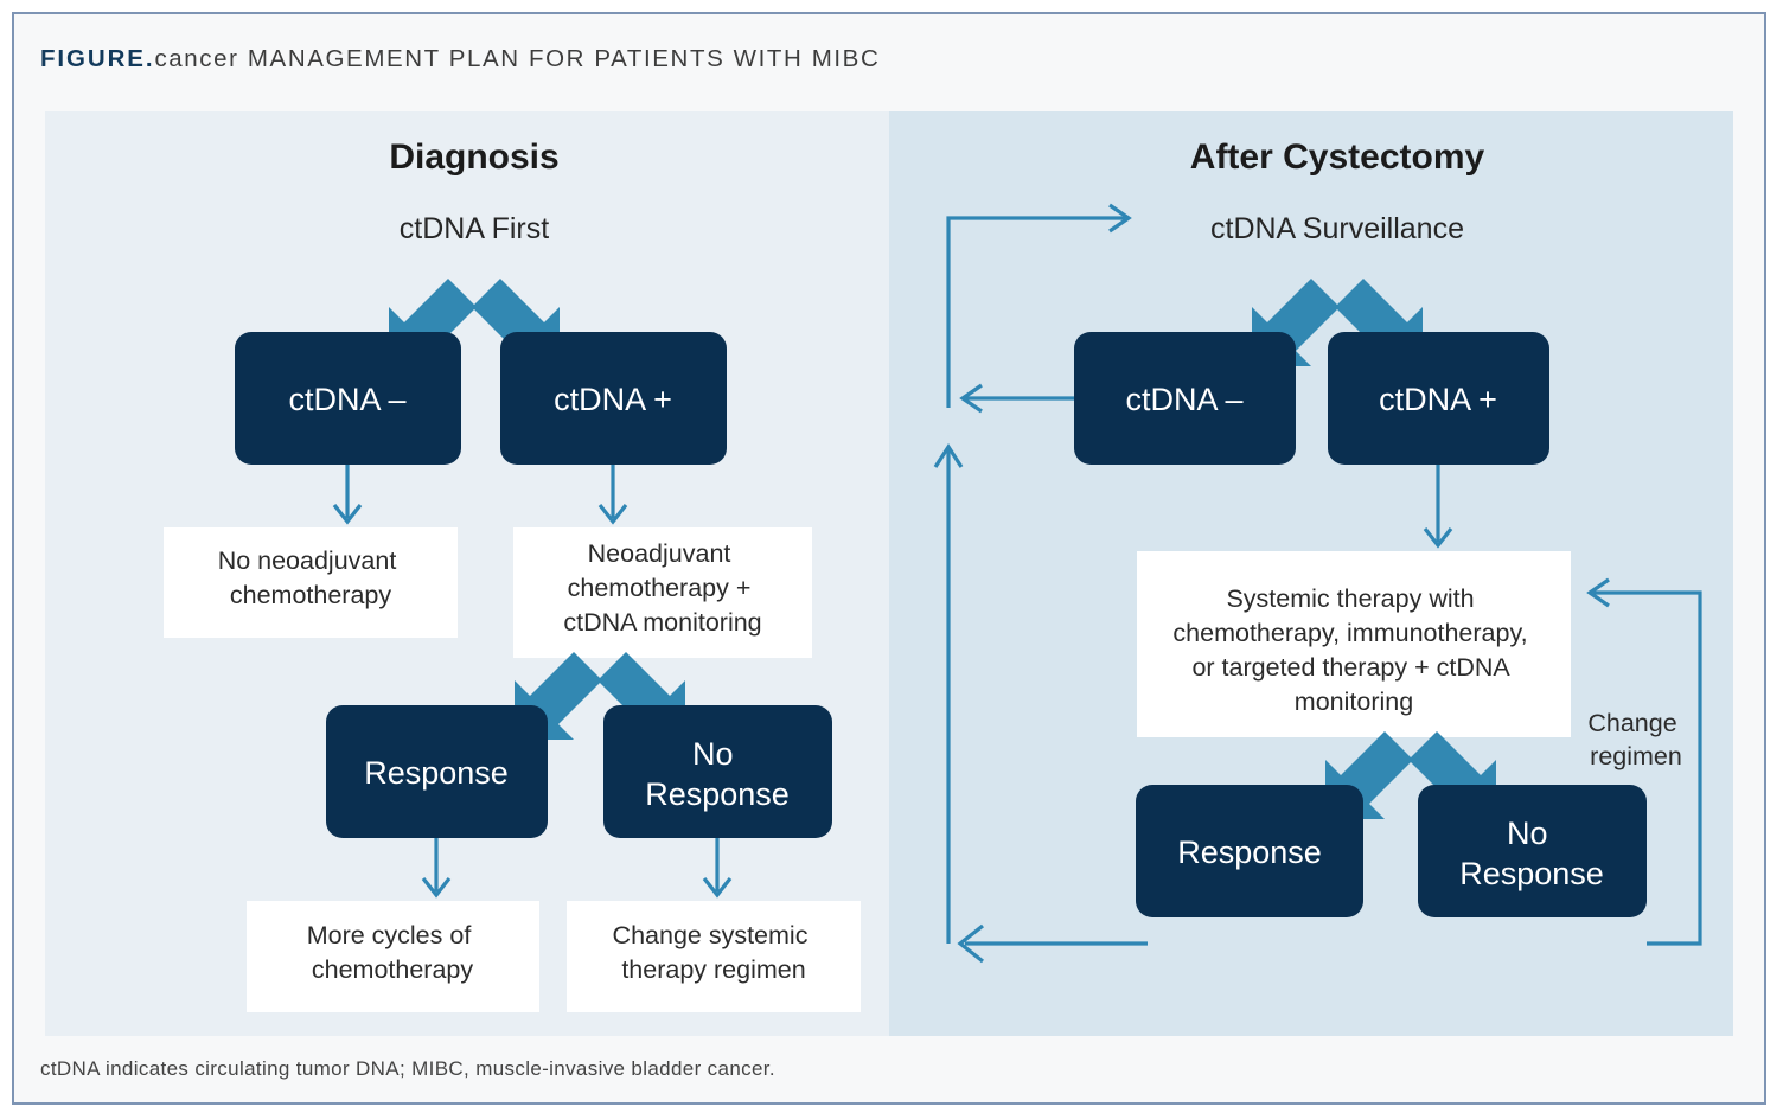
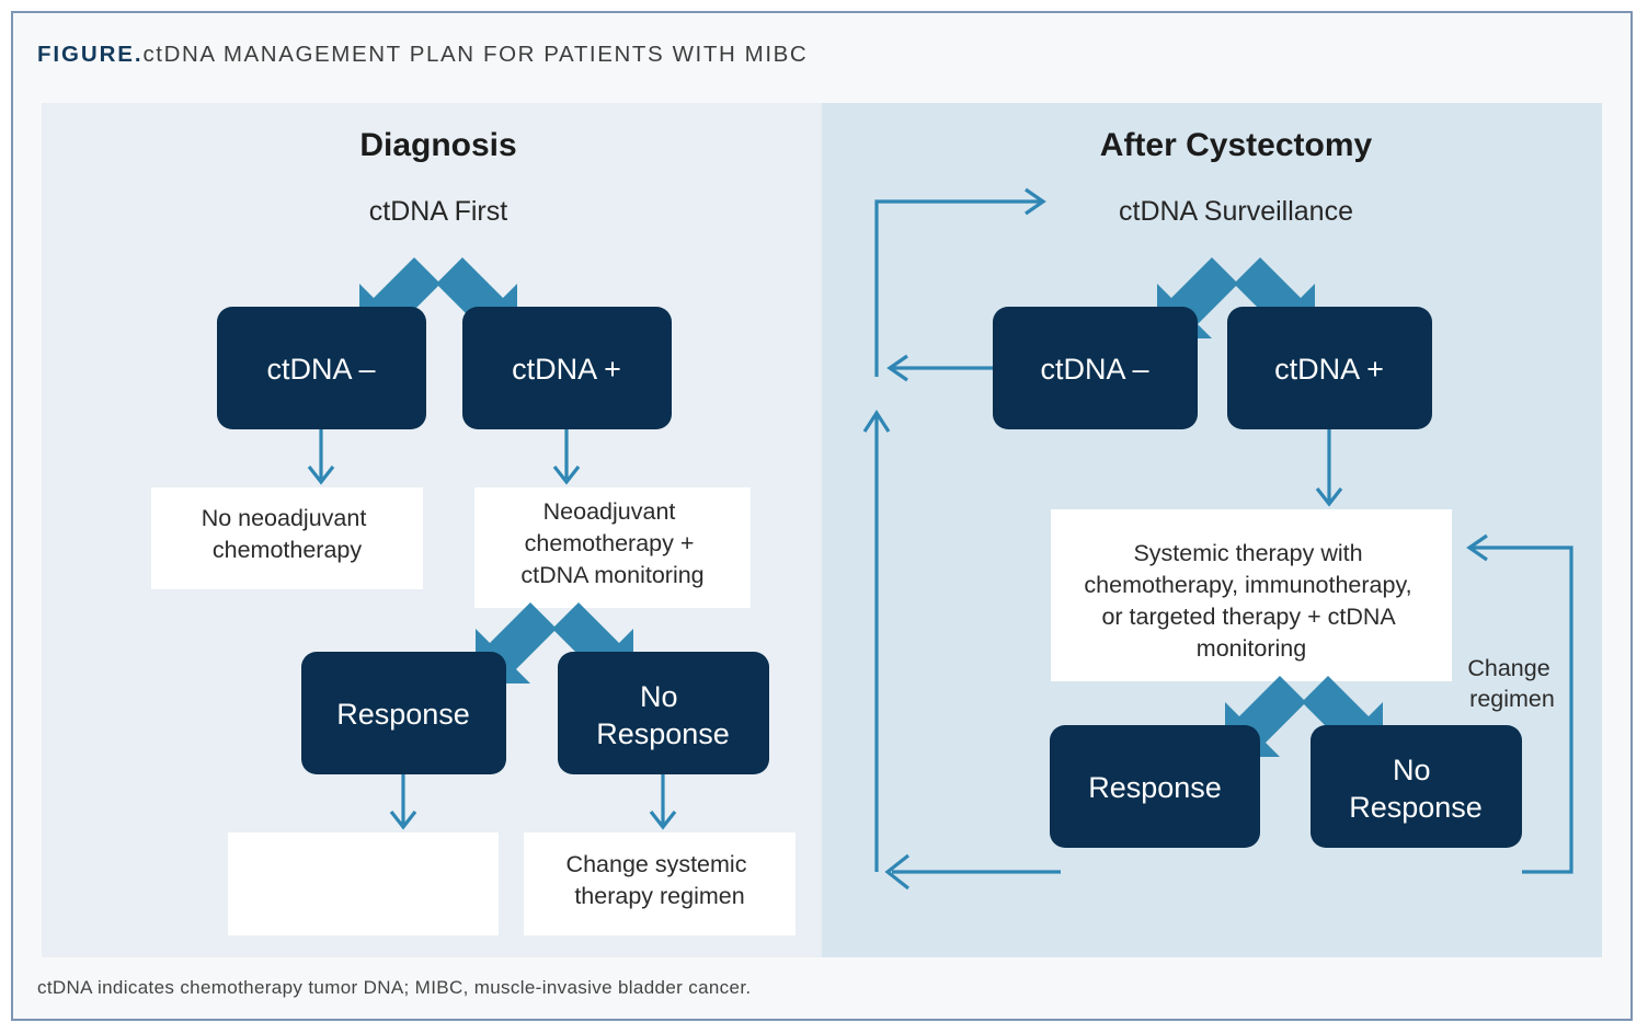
- FIGURE.cancer MANAGEMENT PLAN FOR PATIENTS WITH MIBC
+ FIGURE.ctDNA MANAGEMENT PLAN FOR PATIENTS WITH MIBC
  Diagnosis
  ctDNA First
  ctDNA –
  ctDNA +
  No neoadjuvant chemotherapy
  Neoadjuvant chemotherapy + ctDNA monitoring
  Response
  No Response
- More cycles of chemotherapy
  Change systemic therapy regimen
  After Cystectomy
  ctDNA Surveillance
  ctDNA –
  ctDNA +
  Systemic therapy with chemotherapy, immunotherapy, or targeted therapy + ctDNA monitoring
  Response
  No Response
  Change regimen
- ctDNA indicates circulating tumor DNA; MIBC, muscle-invasive bladder cancer.
+ ctDNA indicates chemotherapy tumor DNA; MIBC, muscle-invasive bladder cancer.
